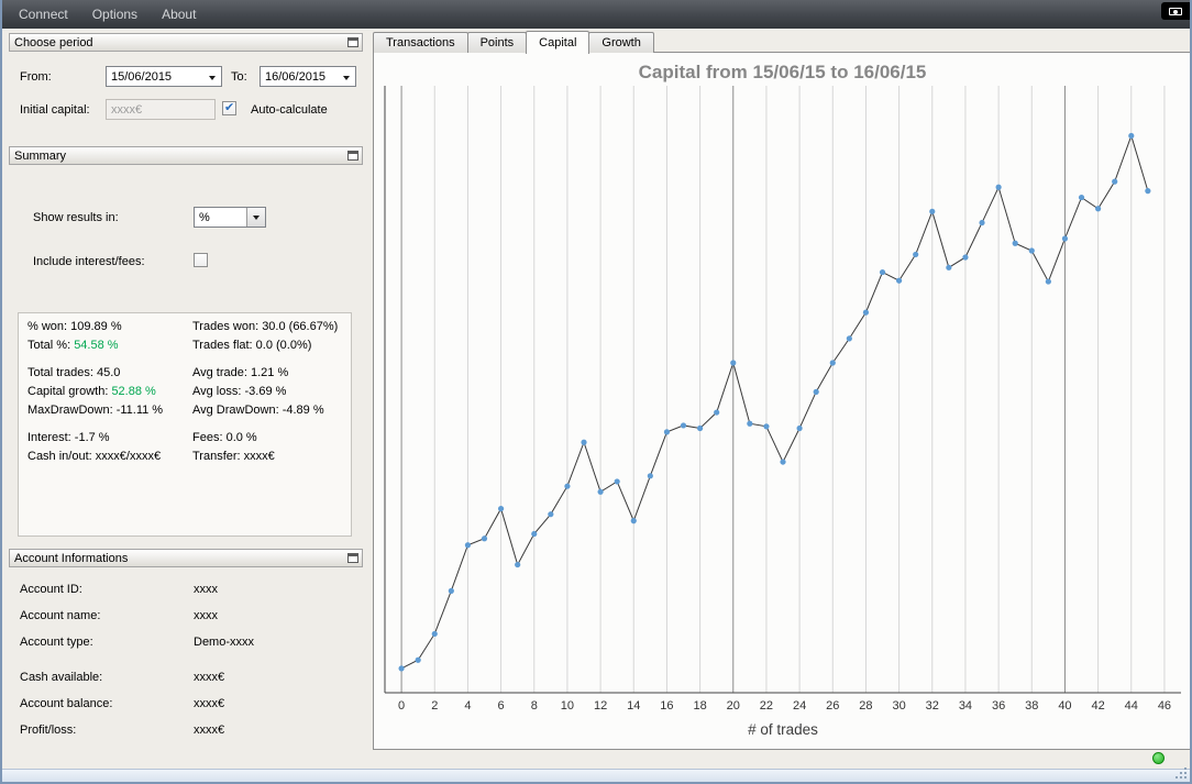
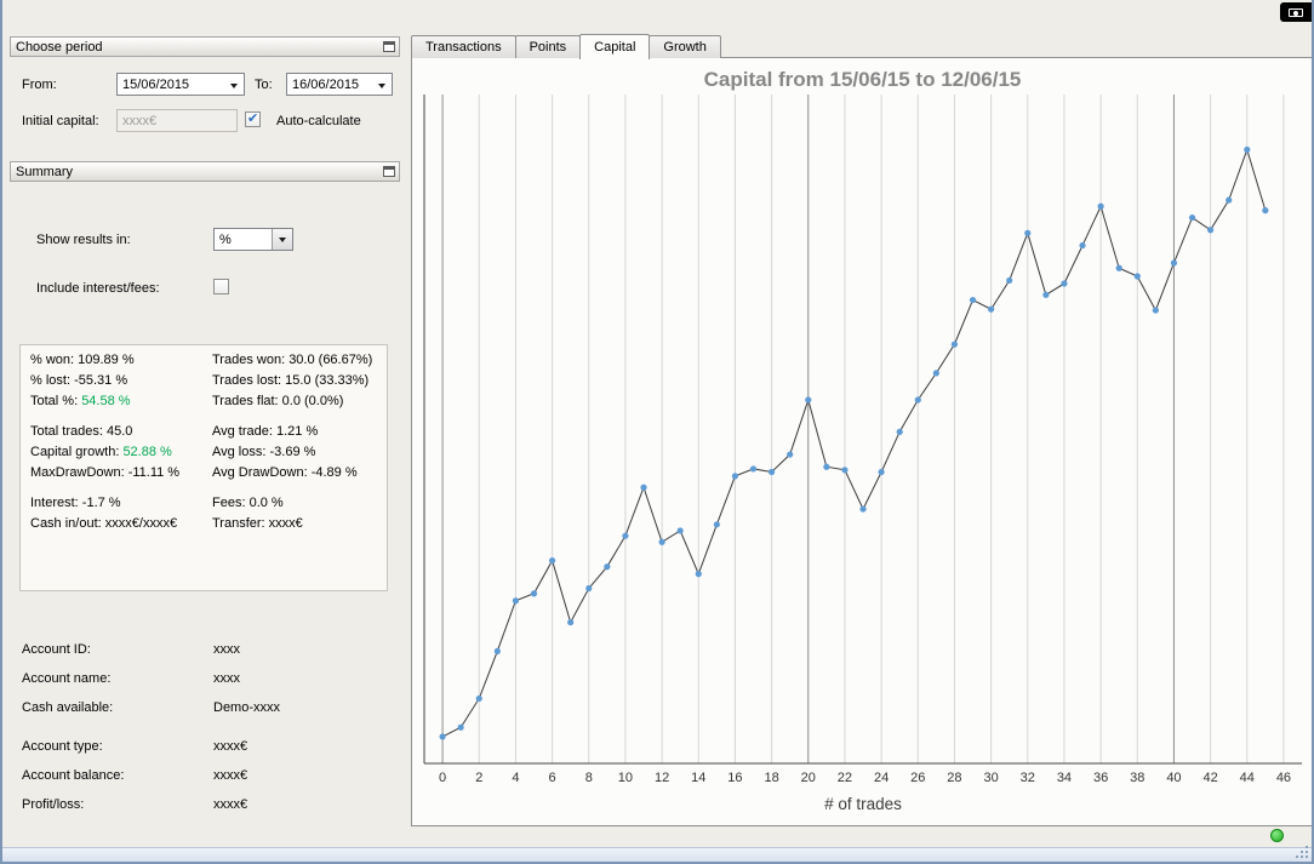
- Connect
- Options
- About
  Choose period
  From:
  15/06/2015
  To:
  16/06/2015
  Initial capital:
  xxxx€
  Auto-calculate
  Summary
  Show results in:
  %
  Include interest/fees:
  % won: 109.89 %
  Trades won: 30.0 (66.67%)
+ % lost: -55.31 %
+ Trades lost: 15.0 (33.33%)
  Total %: 54.58 %
  Trades flat: 0.0 (0.0%)
  Total trades: 45.0
  Avg trade: 1.21 %
  Capital growth: 52.88 %
  Avg loss: -3.69 %
  MaxDrawDown: -11.11 %
  Avg DrawDown: -4.89 %
  Interest: -1.7 %
  Fees: 0.0 %
  Cash in/out: xxxx€/xxxx€
  Transfer: xxxx€
- Account Informations
  Account ID:
  xxxx
  Account name:
  xxxx
- Account type:
+ Cash available:
  Demo-xxxx
- Cash available:
+ Account type:
  xxxx€
  Account balance:
  xxxx€
  Profit/loss:
  xxxx€
  Transactions
  Points
  Capital
  Growth
- Capital from 15/06/15 to 16/06/15
+ Capital from 15/06/15 to 12/06/15
  0
  2
  4
  6
  8
  10
  12
  14
  16
  18
  20
  22
  24
  26
  28
  30
  32
  34
  36
  38
  40
  42
  44
  46
  # of trades
